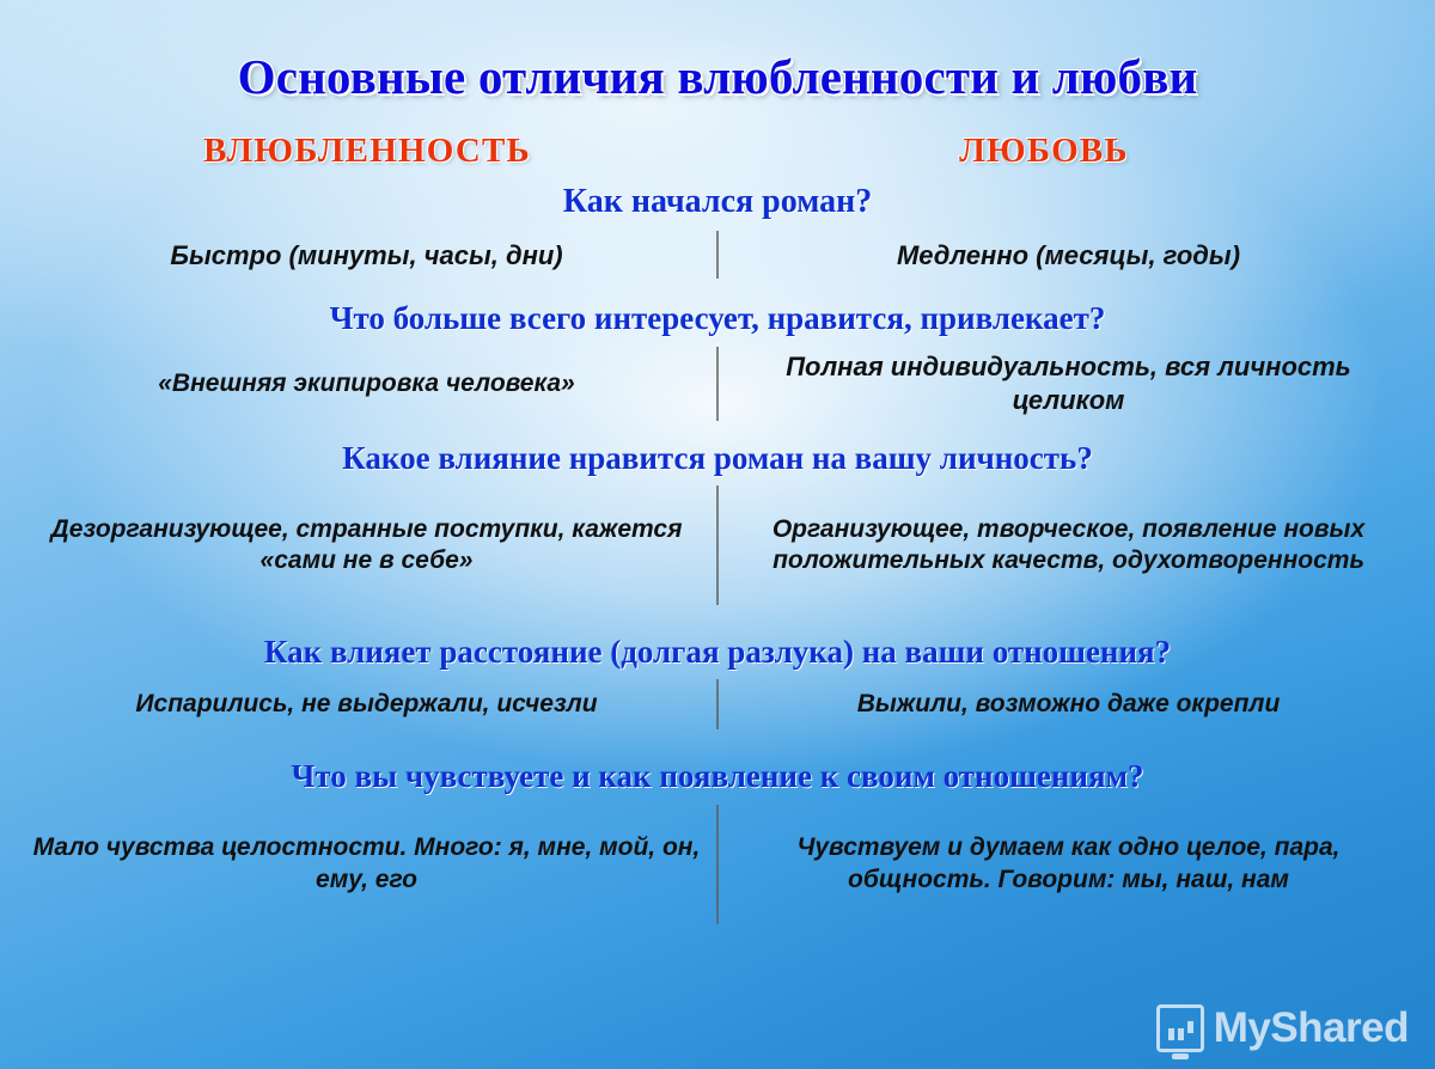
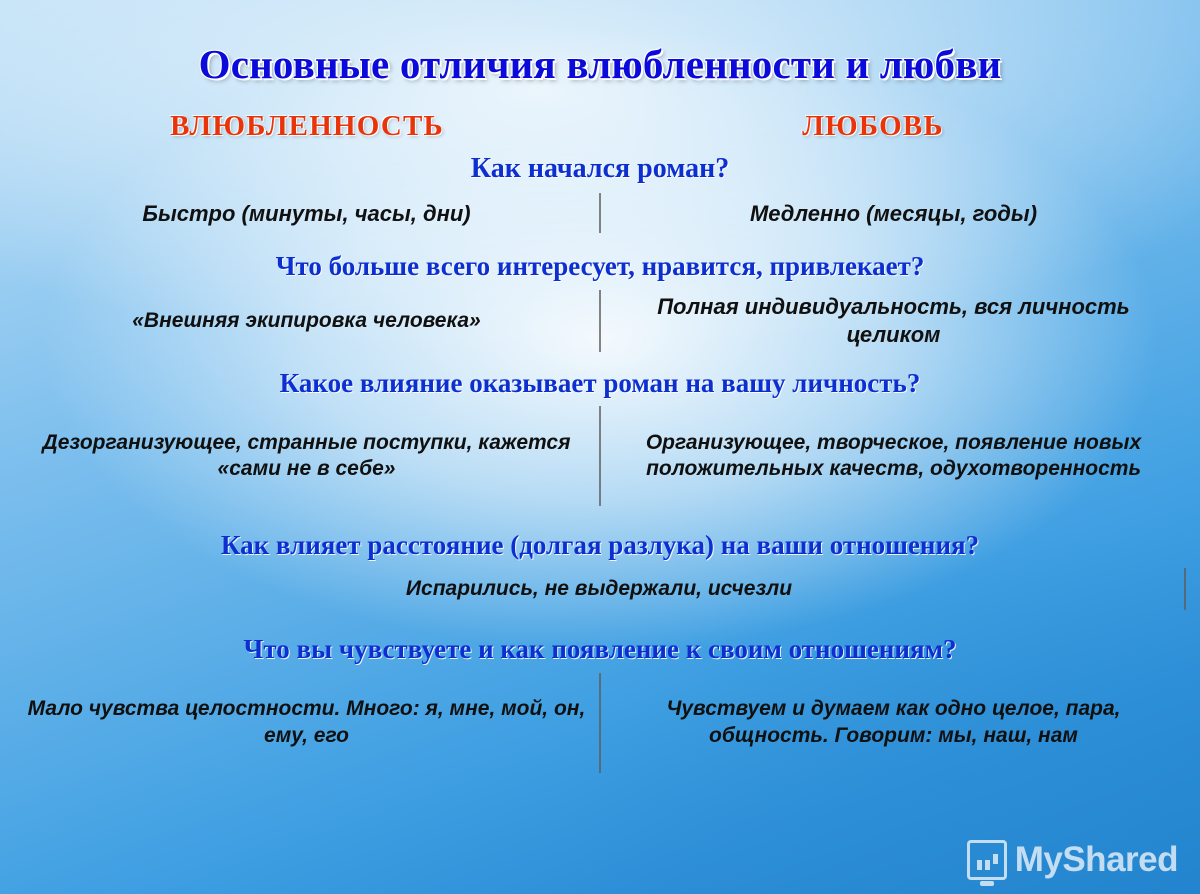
  Основные отличия влюбленности и любви
  ВЛЮБЛЕННОСТЬ
  ЛЮБОВЬ
  Как начался роман?
  Быстро (минуты, часы, дни)
  Медленно (месяцы, годы)
  Что больше всего интересует, нравится, привлекает?
  «Внешняя экипировка человека»
  Полная индивидуальность, вся личность целиком
- Какое влияние нравится роман на вашу личность?
+ Какое влияние оказывает роман на вашу личность?
  Дезорганизующее, странные поступки, кажется «сами не в себе»
  Организующее, творческое, появление новых положительных качеств, одухотворенность
  Как влияет расстояние (долгая разлука) на ваши отношения?
  Испарились, не выдержали, исчезли
- Выжили, возможно даже окрепли
  Что вы чувствуете и как появление к своим отношениям?
  Мало чувства целостности. Много: я, мне, мой, он, ему, его
  Чувствуем и думаем как одно целое, пара, общность. Говорим: мы, наш, нам
  MyShared
